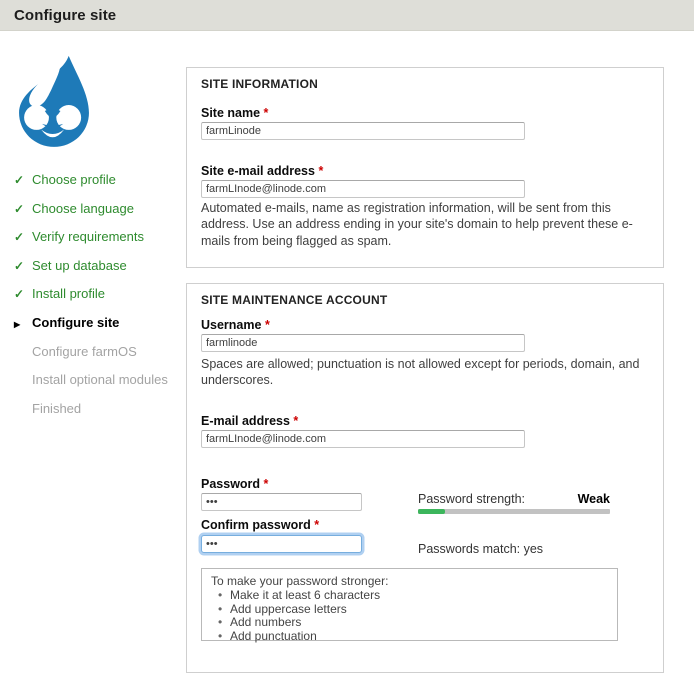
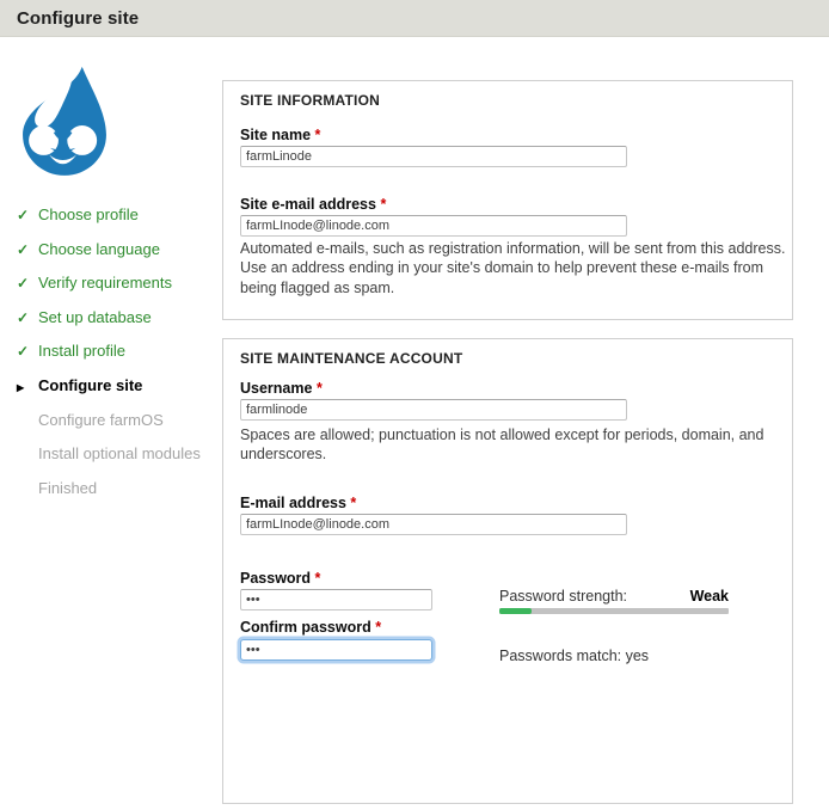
  Configure site
  ✓
  Choose profile
  ✓
  Choose language
  ✓
  Verify requirements
  ✓
  Set up database
  ✓
  Install profile
  ▶
  Configure site
  Configure farmOS
  Install optional modules
  Finished
  SITE INFORMATION
  Site name *
  farmLinode
  Site e-mail address *
  farmLInode@linode.com
- Automated e-mails, name as registration information, will be sent from this address. Use an address ending in your site's domain to help prevent these e-mails from being flagged as spam.
+ Automated e-mails, such as registration information, will be sent from this address. Use an address ending in your site's domain to help prevent these e-mails from being flagged as spam.
  SITE MAINTENANCE ACCOUNT
  Username *
  farmlinode
  Spaces are allowed; punctuation is not allowed except for periods, domain, and underscores.
  E-mail address *
  farmLInode@linode.com
  Password *
  •••
  Password strength:
  Weak
  Confirm password *
  •••
  Passwords match: yes
- To make your password stronger:
- Make it at least 6 characters
- Add uppercase letters
- Add numbers
- Add punctuation
